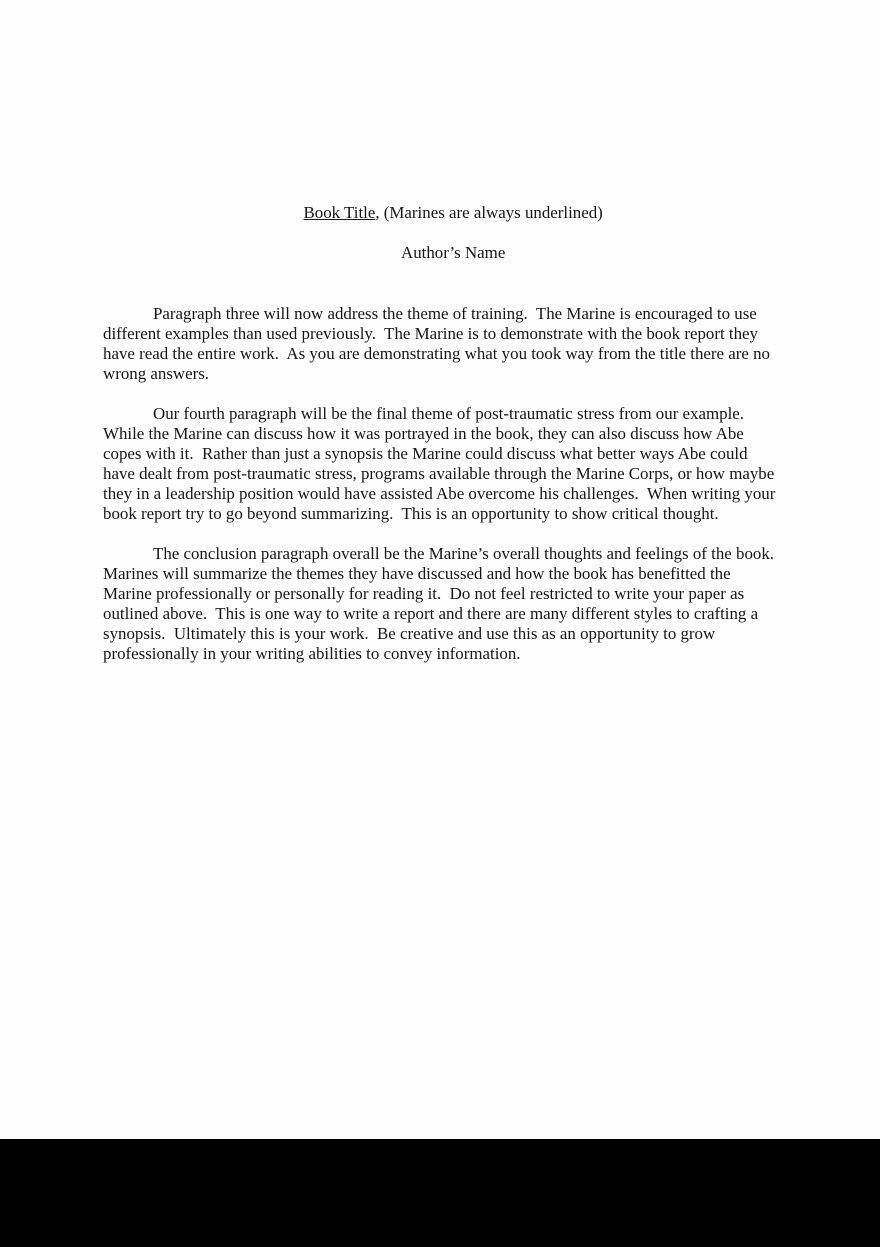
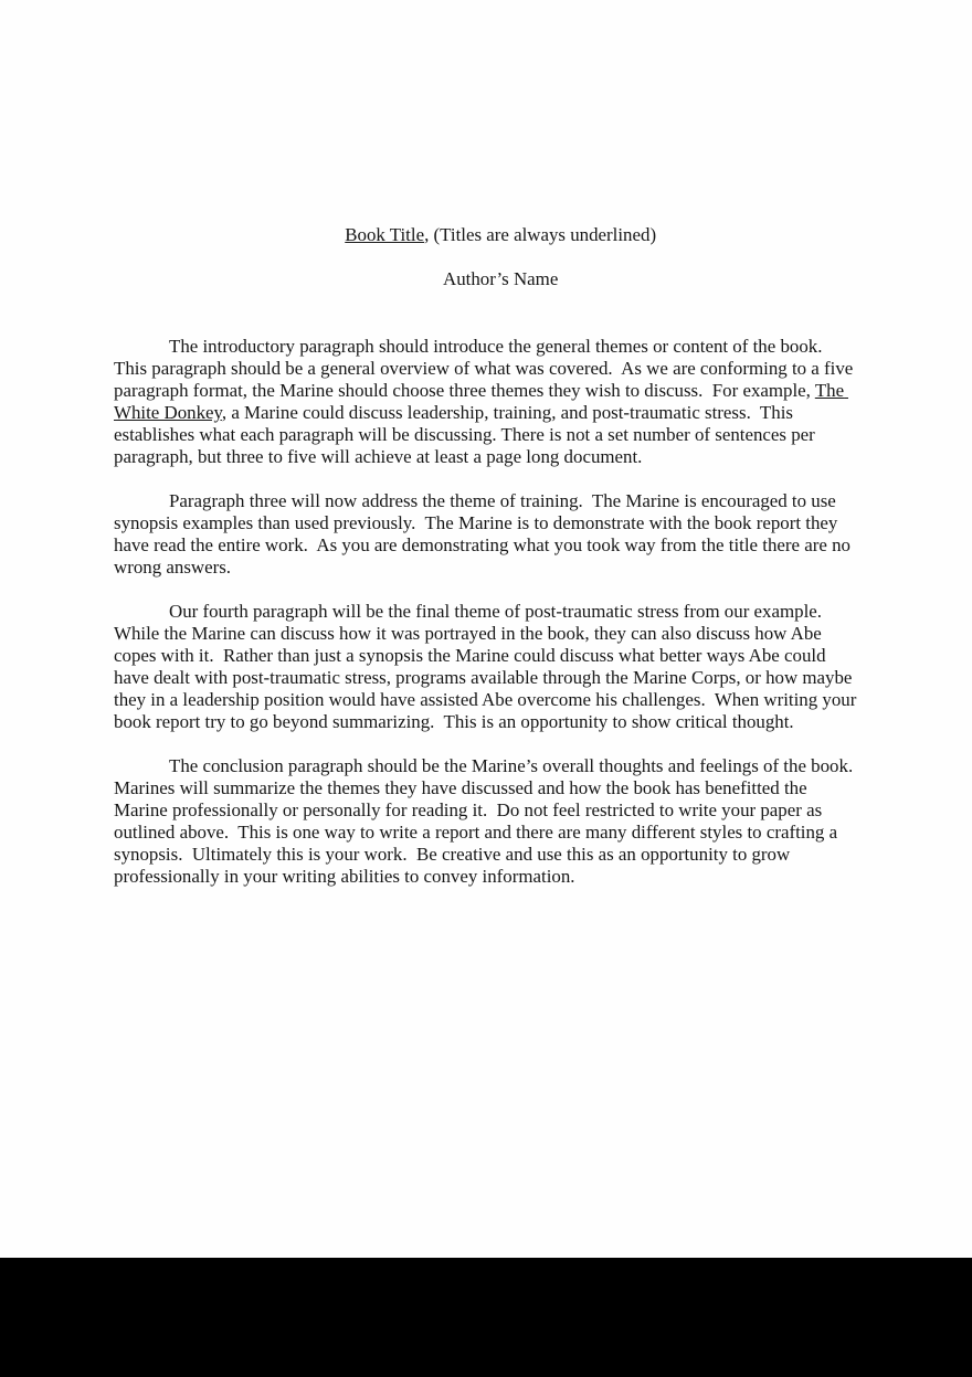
- Book Title, (Marines are always underlined)
+ Book Title, (Titles are always underlined)
  Author’s Name
+ The introductory paragraph should introduce the general themes or content of the book. This paragraph should be a general overview of what was covered. As we are conforming to a five paragraph format, the Marine should choose three themes they wish to discuss. For example, The White Donkey, a Marine could discuss leadership, training, and post-traumatic stress. This establishes what each paragraph will be discussing. There is not a set number of sentences per paragraph, but three to five will achieve at least a page long document.
- Paragraph three will now address the theme of training. The Marine is encouraged to use different examples than used previously. The Marine is to demonstrate with the book report they have read the entire work. As you are demonstrating what you took way from the title there are no wrong answers.
+ Paragraph three will now address the theme of training. The Marine is encouraged to use synopsis examples than used previously. The Marine is to demonstrate with the book report they have read the entire work. As you are demonstrating what you took way from the title there are no wrong answers.
- Our fourth paragraph will be the final theme of post-traumatic stress from our example. While the Marine can discuss how it was portrayed in the book, they can also discuss how Abe copes with it. Rather than just a synopsis the Marine could discuss what better ways Abe could have dealt from post-traumatic stress, programs available through the Marine Corps, or how maybe they in a leadership position would have assisted Abe overcome his challenges. When writing your book report try to go beyond summarizing. This is an opportunity to show critical thought.
+ Our fourth paragraph will be the final theme of post-traumatic stress from our example. While the Marine can discuss how it was portrayed in the book, they can also discuss how Abe copes with it. Rather than just a synopsis the Marine could discuss what better ways Abe could have dealt with post-traumatic stress, programs available through the Marine Corps, or how maybe they in a leadership position would have assisted Abe overcome his challenges. When writing your book report try to go beyond summarizing. This is an opportunity to show critical thought.
- The conclusion paragraph overall be the Marine’s overall thoughts and feelings of the book. Marines will summarize the themes they have discussed and how the book has benefitted the Marine professionally or personally for reading it. Do not feel restricted to write your paper as outlined above. This is one way to write a report and there are many different styles to crafting a synopsis. Ultimately this is your work. Be creative and use this as an opportunity to grow professionally in your writing abilities to convey information.
+ The conclusion paragraph should be the Marine’s overall thoughts and feelings of the book. Marines will summarize the themes they have discussed and how the book has benefitted the Marine professionally or personally for reading it. Do not feel restricted to write your paper as outlined above. This is one way to write a report and there are many different styles to crafting a synopsis. Ultimately this is your work. Be creative and use this as an opportunity to grow professionally in your writing abilities to convey information.
